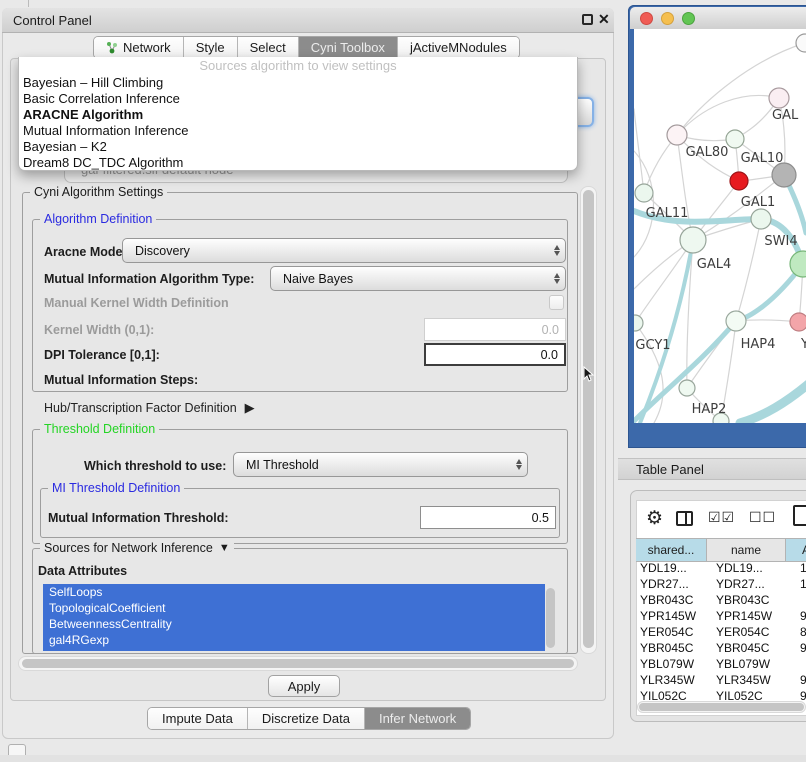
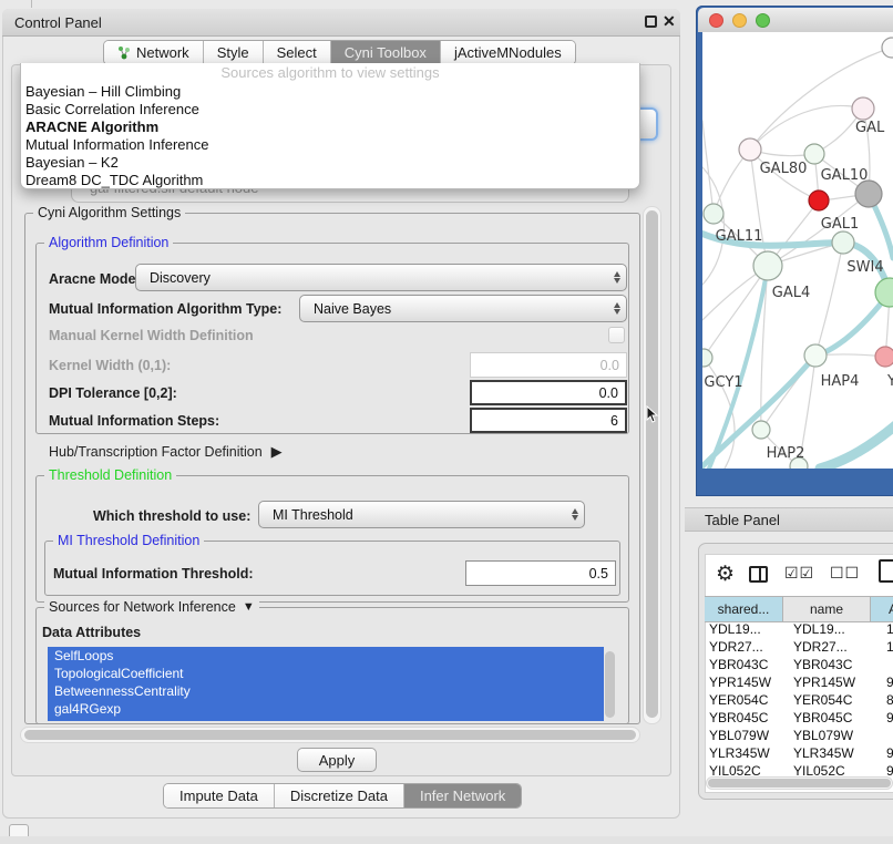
  Control Panel
  ✕
  Network
  Style
  Select
  Cyni Toolbox
  jActiveMNodules
  Sources algorithm to view settings
  Bayesian – Hill Climbing
  Basic Correlation Inference
  ARACNE Algorithm
  Mutual Information Inference
  Bayesian – K2
  Dream8 DC_TDC Algorithm
  Cyni Algorithm Settings
  Algorithm Definition
  Aracne Mode
  Discovery
  Mutual Information Algorithm Type:
  Naive Bayes
  Manual Kernel Width Definition
  Kernel Width (0,1):
  0.0
- DPI Tolerance [0,1]:
+ DPI Tolerance [0,2]:
  0.0
  Mutual Information Steps:
+ 6
  Hub/Transcription Factor Definition
  ▶
  Threshold Definition
  Which threshold to use:
  MI Threshold
  MI Threshold Definition
  Mutual Information Threshold:
  0.5
  Sources for Network Inference
  ▼
  Data Attributes
  SelfLoops
  TopologicalCoefficient
  BetweennessCentrality
  gal4RGexp
  Apply
  Impute Data
  Discretize Data
  Infer Network
  GAL
  GAL80
  GAL10
  GAL1
  GAL11
  SWI4
  GAL4
  GCY1
  HAP4
  Y
  HAP2
  Table Panel
  ⚙
  ☑☑
  ☐☐
  shared...
  name
  YDL19...
  YDL19...
  YDR27...
  YDR27...
  YBR043C
  YBR043C
  YPR145W
  YPR145W
  YER054C
  YER054C
  YBR045C
  YBR045C
  YBL079W
  YBL079W
  YLR345W
  YLR345W
  YIL052C
  YIL052C
